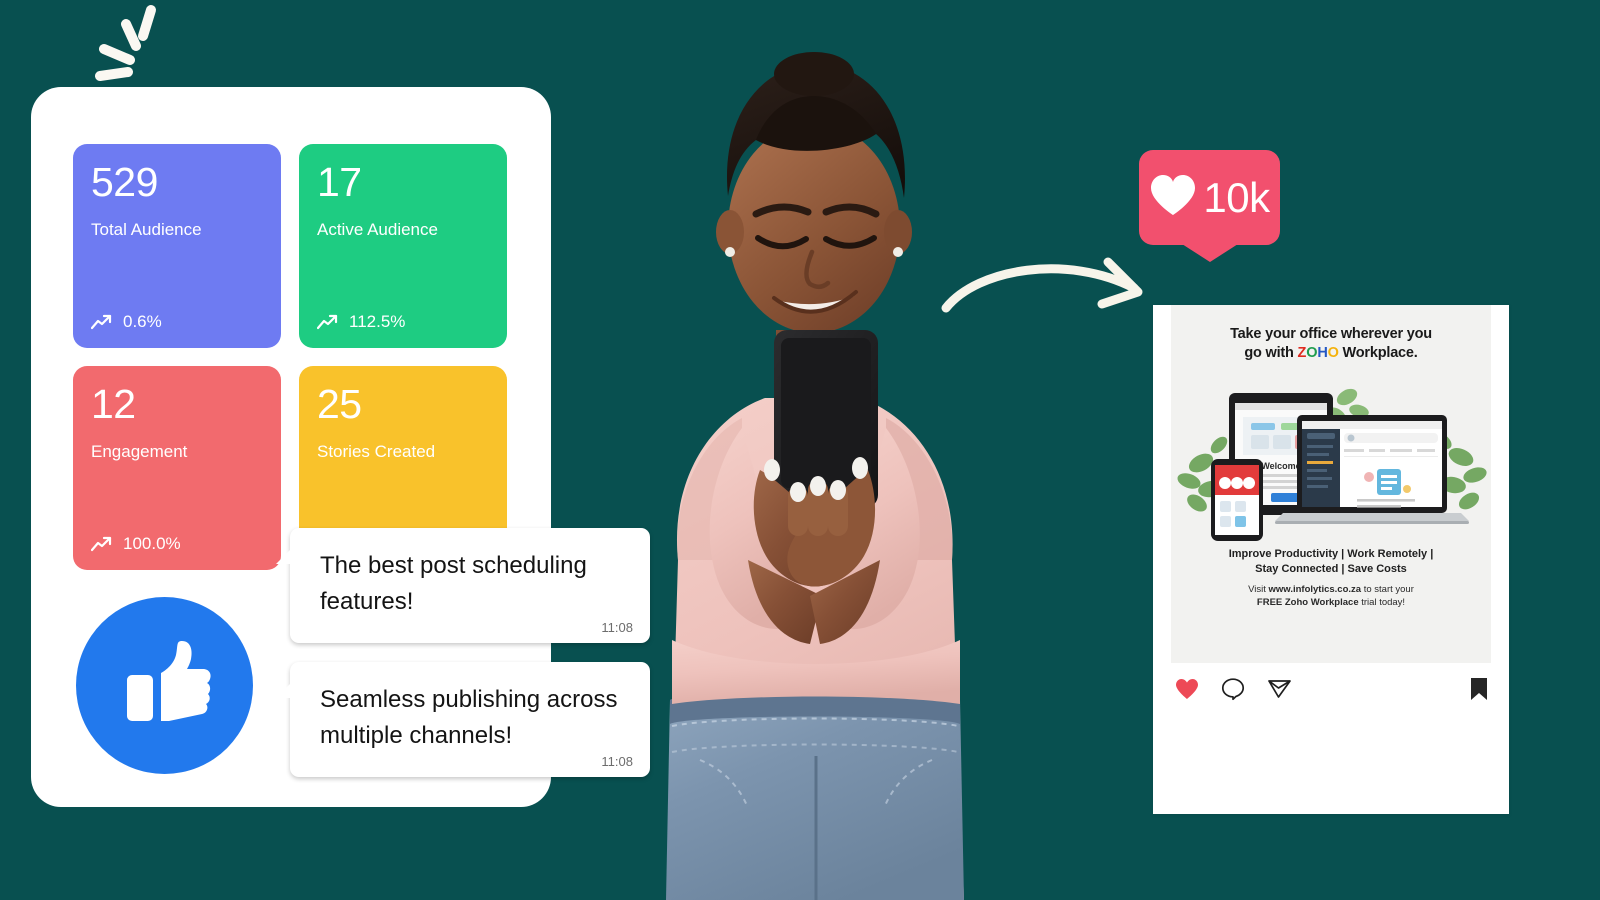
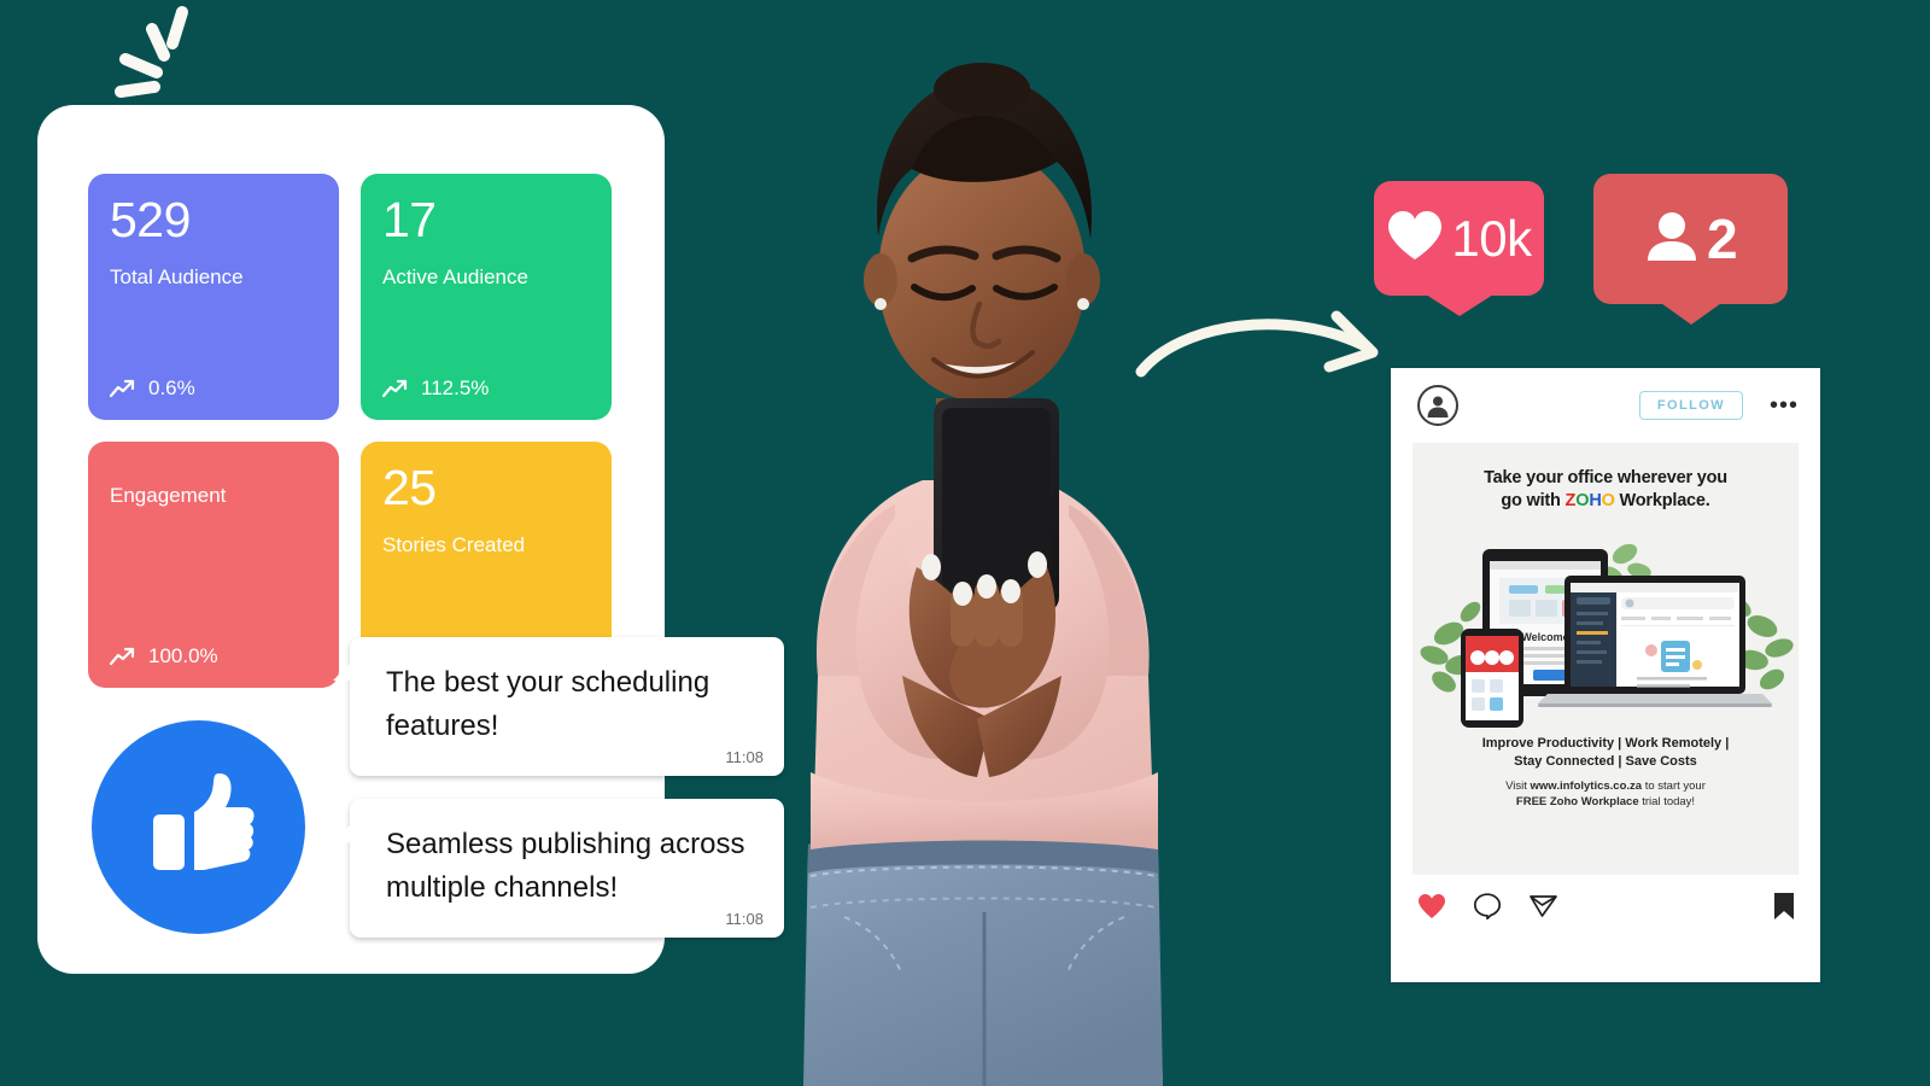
  529
  Total Audience
  0.6%
  17
  Active Audience
  112.5%
- 12
  Engagement
  100.0%
  25
  Stories Created
- The best post scheduling features!
+ The best your scheduling features!
  11:08
  Seamless publishing across multiple channels!
  11:08
  10k
+ 2
+ FOLLOW
+ •••
  Take your office wherever you
  go with ZOHO Workplace.
  Welcom
  Improve Productivity | Work Remotely |
  Stay Connected | Save Costs
  Visit www.infolytics.co.za to start your
  FREE Zoho Workplace trial today!
